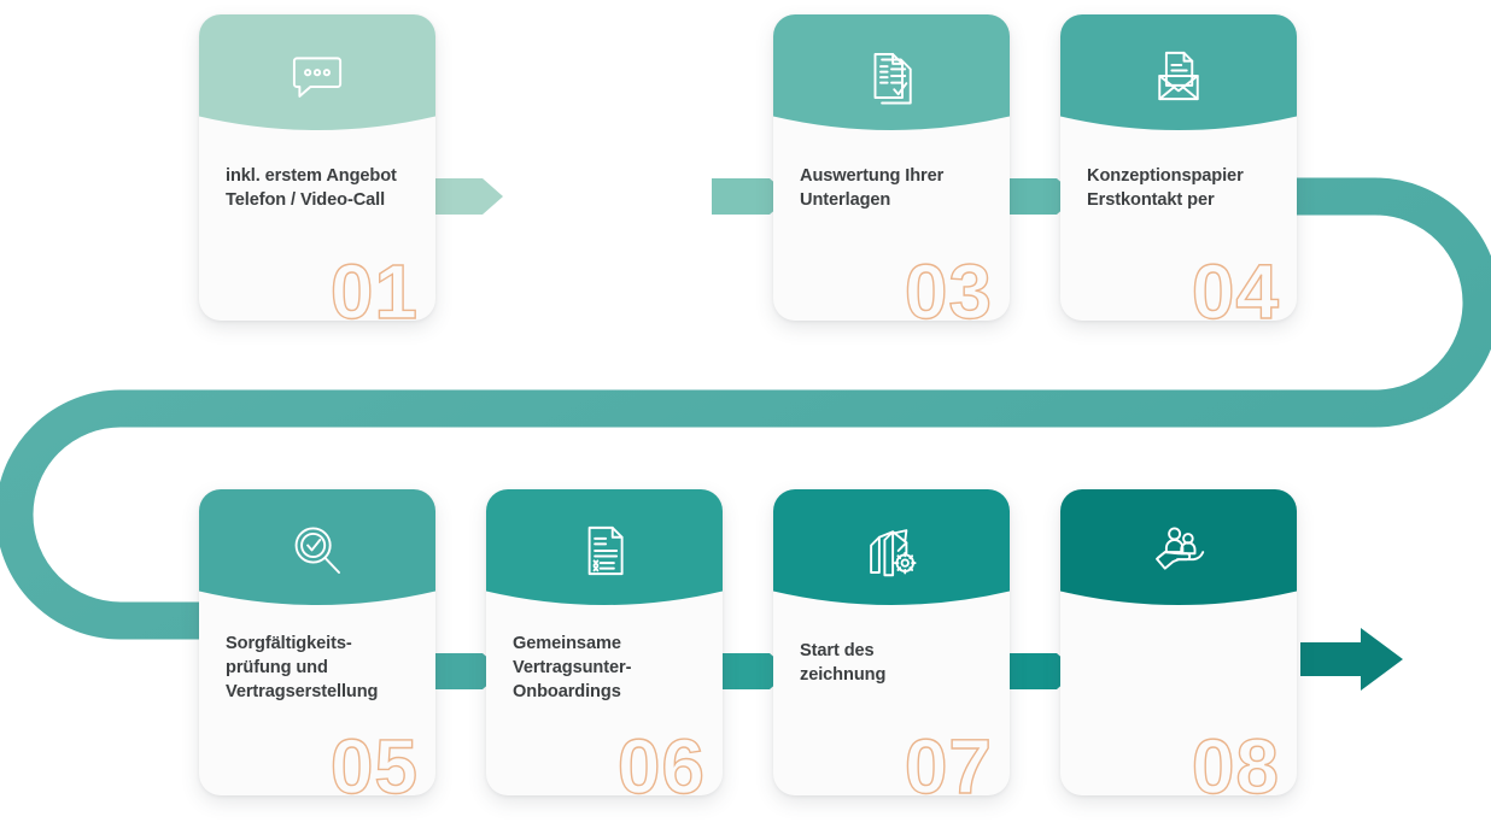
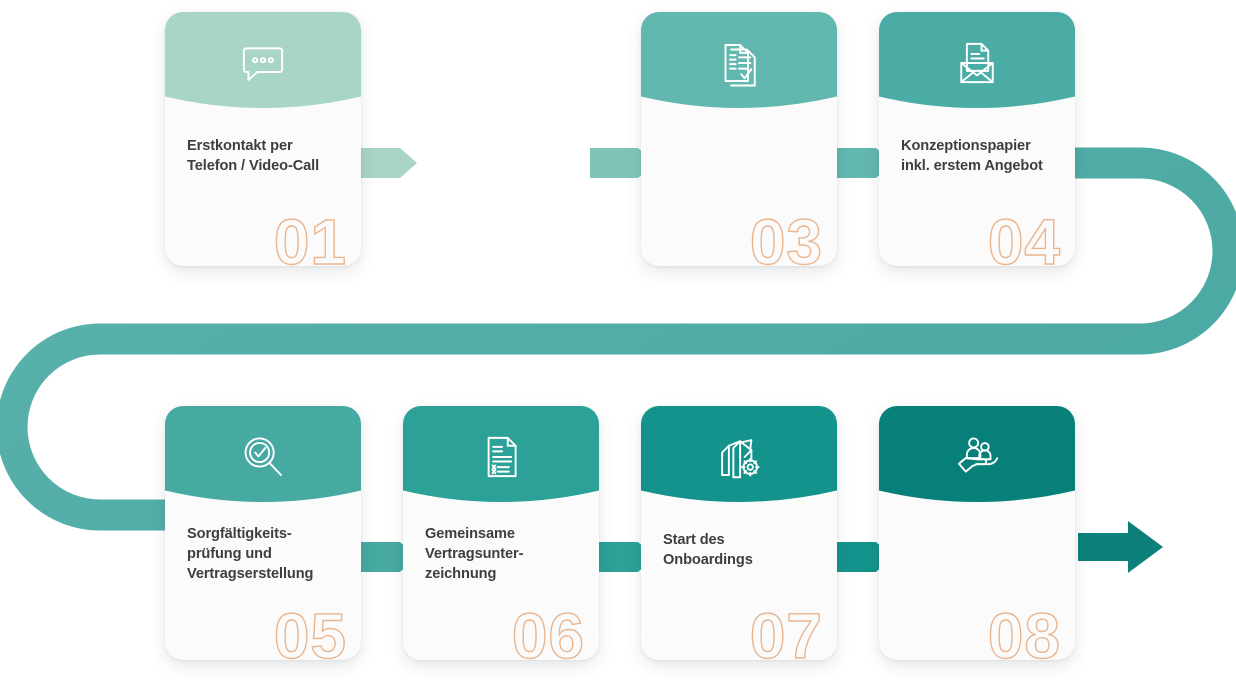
- inkl. erstem Angebot
+ Erstkontakt per
  Telefon / Video-Call
  01
- Auswertung Ihrer
- Unterlagen
  03
  Konzeptionspapier
- Erstkontakt per
+ inkl. erstem Angebot
  04
  Sorgfältigkeits-
  prüfung und
  Vertragserstellung
  05
  Gemeinsame
  Vertragsunter-
- Onboardings
+ zeichnung
  06
  Start des
- zeichnung
+ Onboardings
  07
  08
